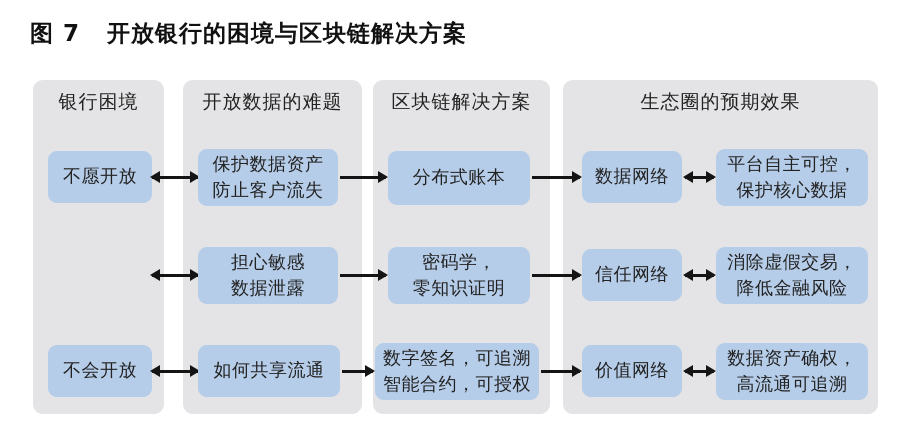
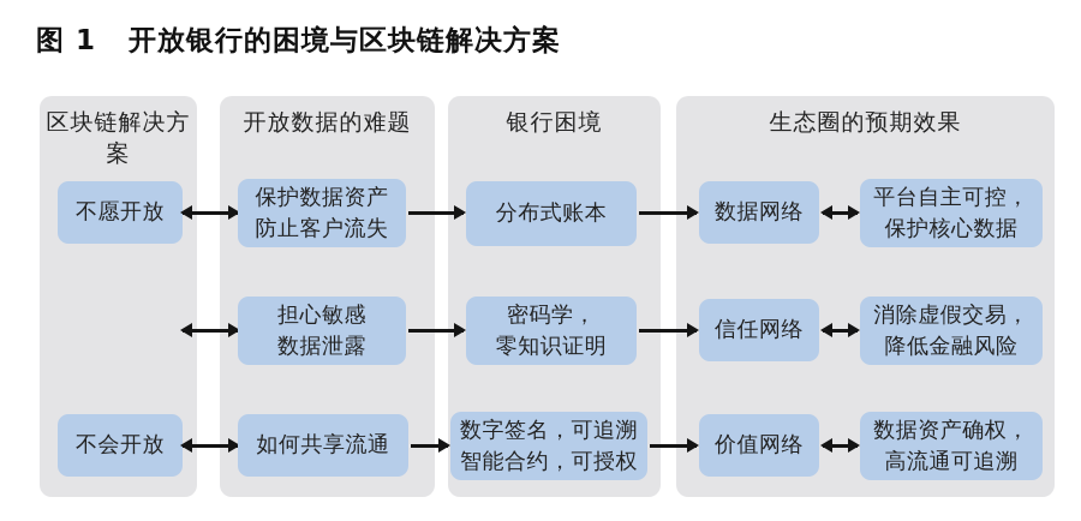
- 图 7 开放银行的困境与区块链解决方案
+ 图 1 开放银行的困境与区块链解决方案
- 银行困境
+ 区块链解决方案
  开放数据的难题
- 区块链解决方案
+ 银行困境
  生态圈的预期效果
  不愿开放
  保护数据资产
  防止客户流失
  分布式账本
  数据网络
  平台自主可控，
  保护核心数据
  担心敏感
  数据泄露
  密码学，
  零知识证明
  信任网络
  消除虚假交易，
  降低金融风险
  不会开放
  如何共享流通
  数字签名，可追溯
  智能合约，可授权
  价值网络
  数据资产确权，
  高流通可追溯
